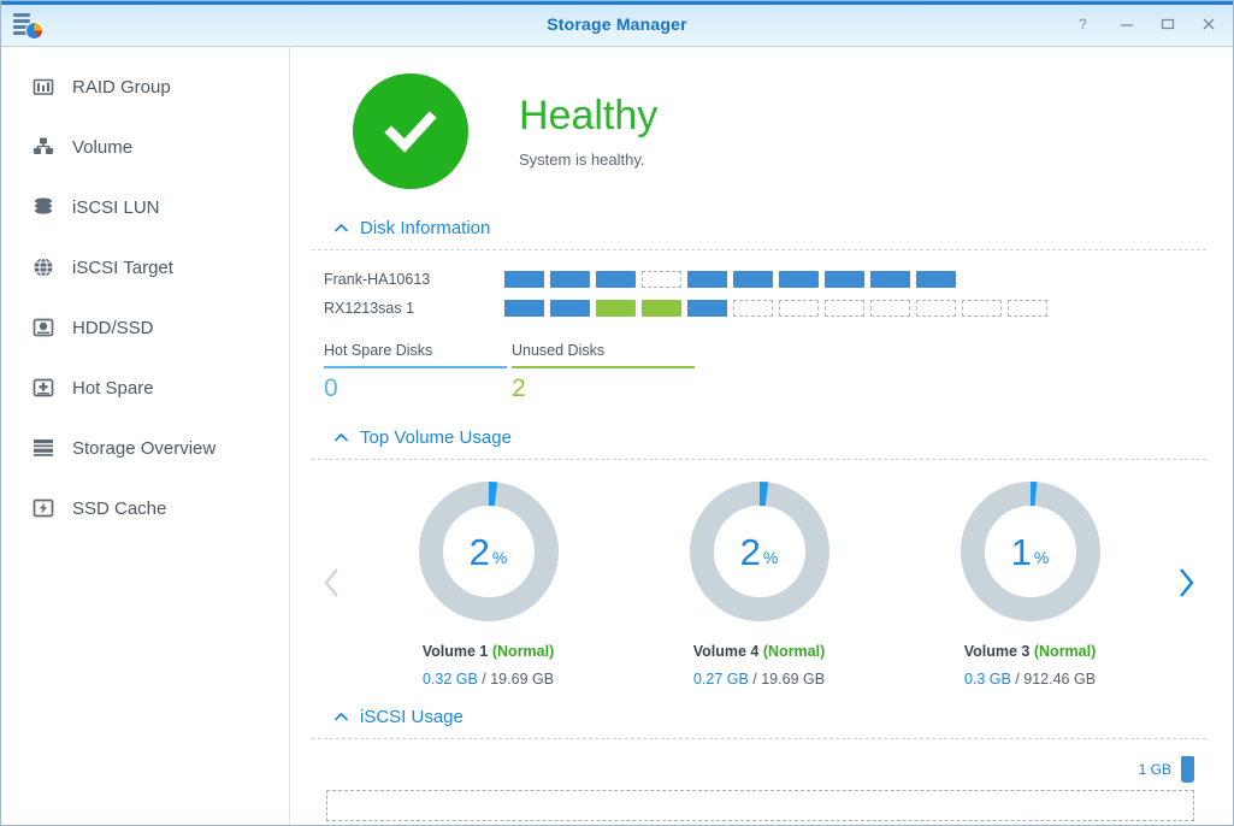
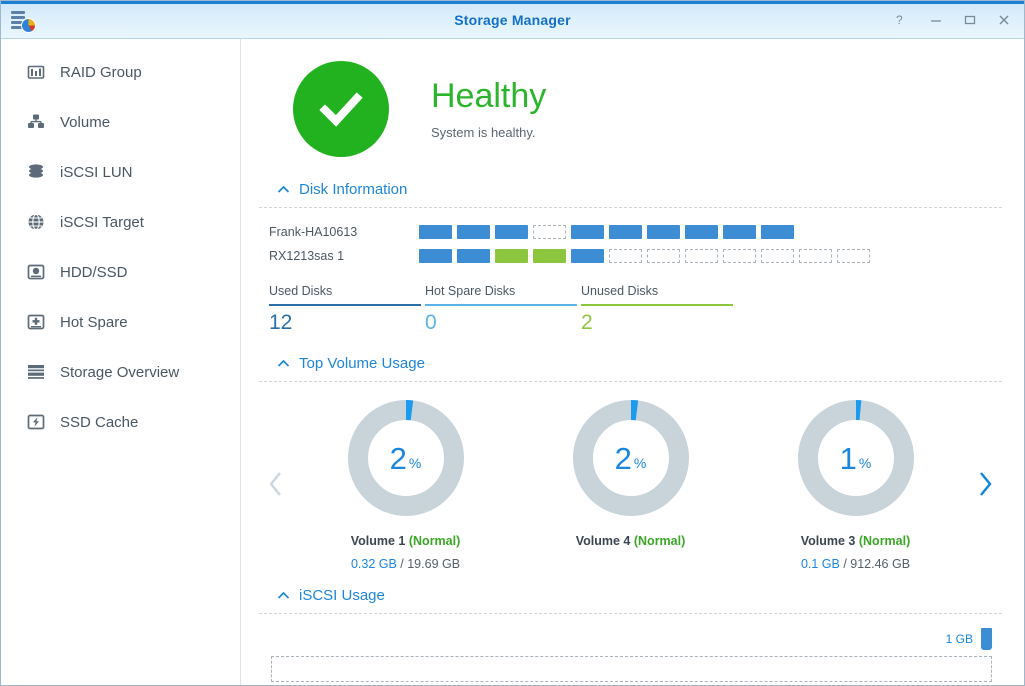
  Storage Manager
  ?
  RAID Group
  Volume
  iSCSI LUN
  iSCSI Target
  HDD/SSD
  Hot Spare
  Storage Overview
  SSD Cache
  Healthy
  System is healthy.
  Disk Information
  Frank-HA10613
  RX1213sas 1
+ Used Disks
+ 12
  Hot Spare Disks
  0
  Unused Disks
  2
  Top Volume Usage
  2
  %
  Volume 1 (Normal)
  0.32 GB / 19.69 GB
  2
  %
  Volume 4 (Normal)
- 0.27 GB / 19.69 GB
  1
  %
  Volume 3 (Normal)
- 0.3 GB / 912.46 GB
+ 0.1 GB / 912.46 GB
  iSCSI Usage
  1 GB
